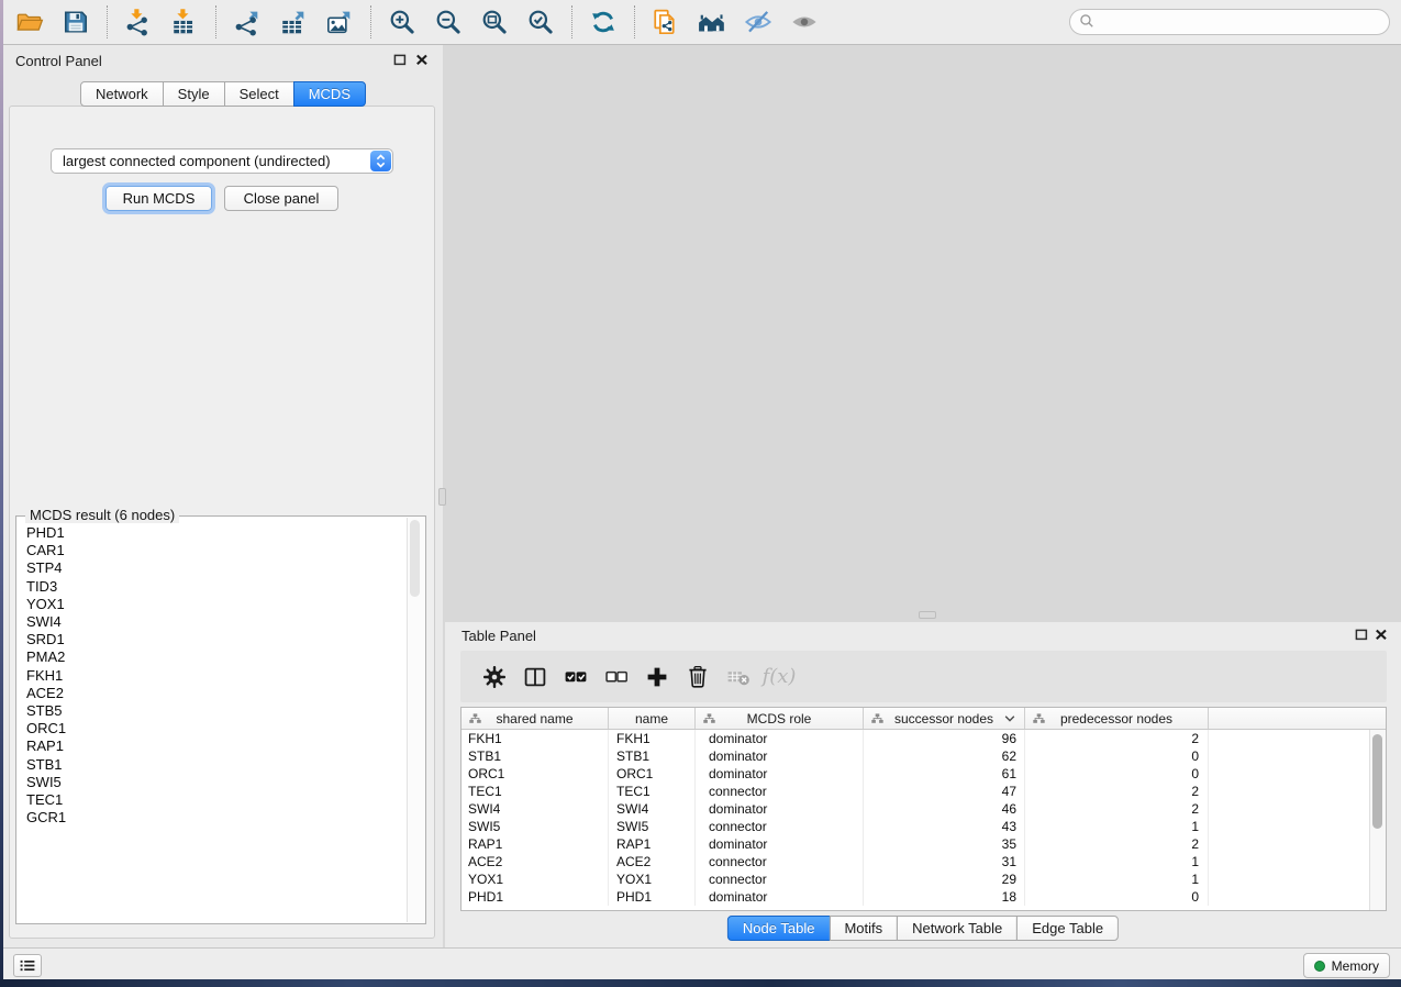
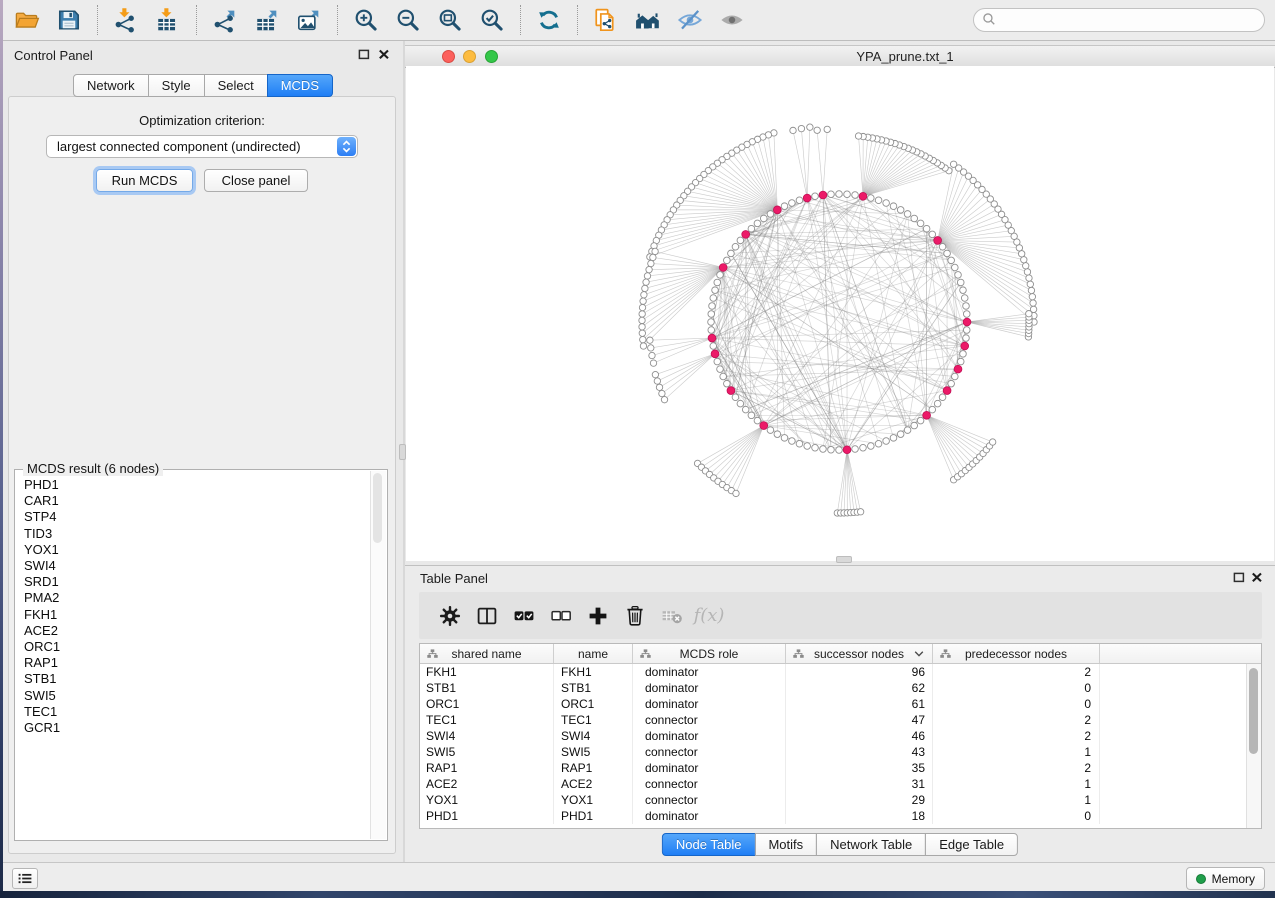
  Control Panel
  Network
  Style
  Select
  MCDS
+ Optimization criterion:
  largest connected component (undirected)
  Run MCDS
  Close panel
  MCDS result (6 nodes)
  PHD1
  CAR1
  STP4
  TID3
  YOX1
  SWI4
  SRD1
  PMA2
  FKH1
  ACE2
- STB5
  ORC1
  RAP1
  STB1
  SWI5
  TEC1
  GCR1
+ YPA_prune.txt_1
  Table Panel
  f(x)
  shared name
  name
  MCDS role
  successor nodes
  predecessor nodes
  FKH1
  FKH1
  dominator
  96
  2
  STB1
  STB1
  dominator
  62
  0
  ORC1
  ORC1
  dominator
  61
  0
  TEC1
  TEC1
  connector
  47
  2
  SWI4
  SWI4
  dominator
  46
  2
  SWI5
  SWI5
  connector
  43
  1
  RAP1
  RAP1
  dominator
  35
  2
  ACE2
  ACE2
  connector
  31
  1
  YOX1
  YOX1
  connector
  29
  1
  PHD1
  PHD1
  dominator
  18
  0
  Node Table
  Motifs
  Network Table
  Edge Table
  Memory
